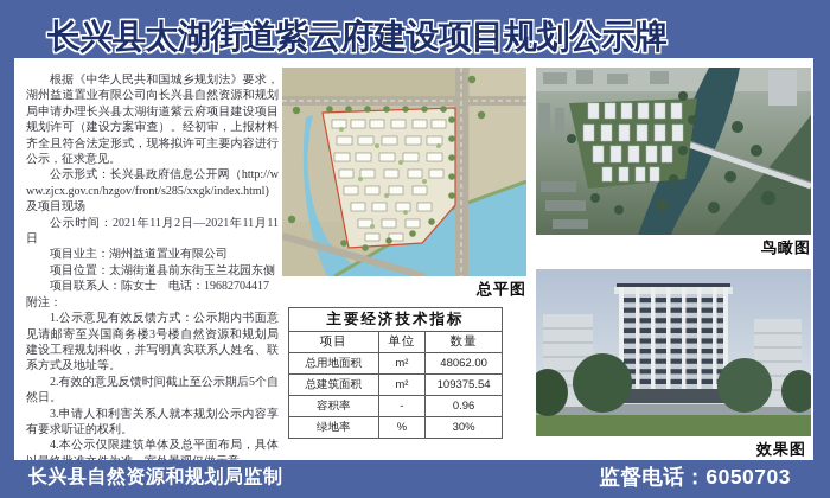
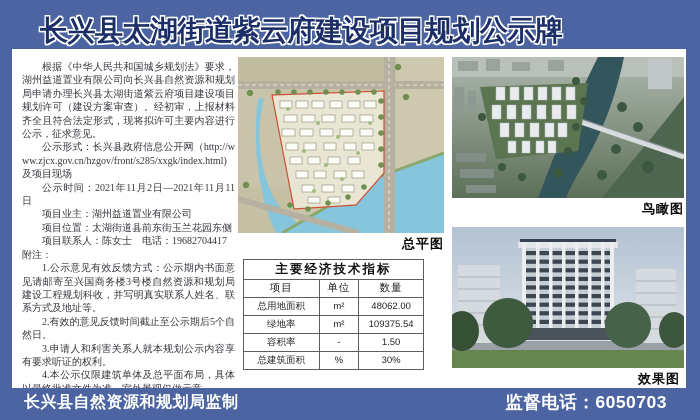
  长兴县太湖街道紫云府建设项目规划公示牌
  根据《中华人民共和国城乡规划法》要求，湖州益道置业有限公司向长兴县自然资源和规划局申请办理长兴县太湖街道紫云府项目建设项目规划许可（建设方案审查）。经初审，上报材料齐全且符合法定形式，现将拟许可主要内容进行公示，征求意见。
  公示形式：长兴县政府信息公开网（http://www.zjcx.gov.cn/hzgov/front/s285/xxgk/index.html)及项目现场
  公示时间：2021年11月2日—2021年11月11日
  项目业主：湖州益道置业有限公司
  项目位置：太湖街道县前东街玉兰花园东侧
  项目联系人：陈女士 电话：19682704417
  附注：
  1.公示意见有效反馈方式：公示期内书面意见请邮寄至兴国商务楼3号楼自然资源和规划局建设工程规划科收，并写明真实联系人姓名、联系方式及地址等。
  2.有效的意见反馈时间截止至公示期后5个自然日。
  3.申请人和利害关系人就本规划公示内容享有要求听证的权利。
  总平图
  主要经济技术指标
  项目	单位	数量
  总用地面积	m²	48062.00
- 总建筑面积	m²	109375.54
+ 绿地率	m²	109375.54
- 容积率	-	0.96
+ 容积率	-	1.50
- 绿地率	%	30%
+ 总建筑面积	%	30%
  鸟瞰图
  效果图
  长兴县自然资源和规划局监制
  监督电话：6050703
